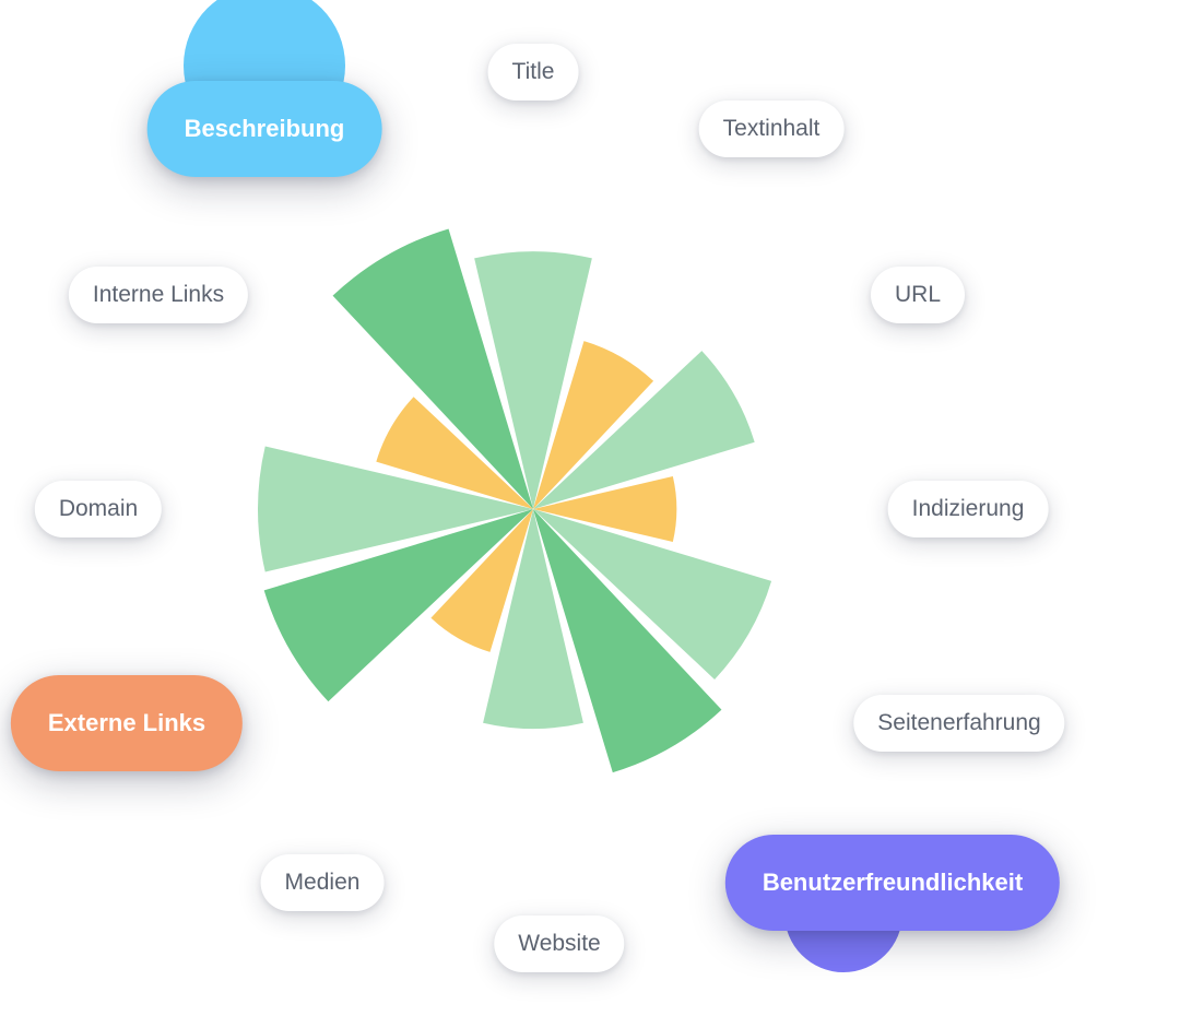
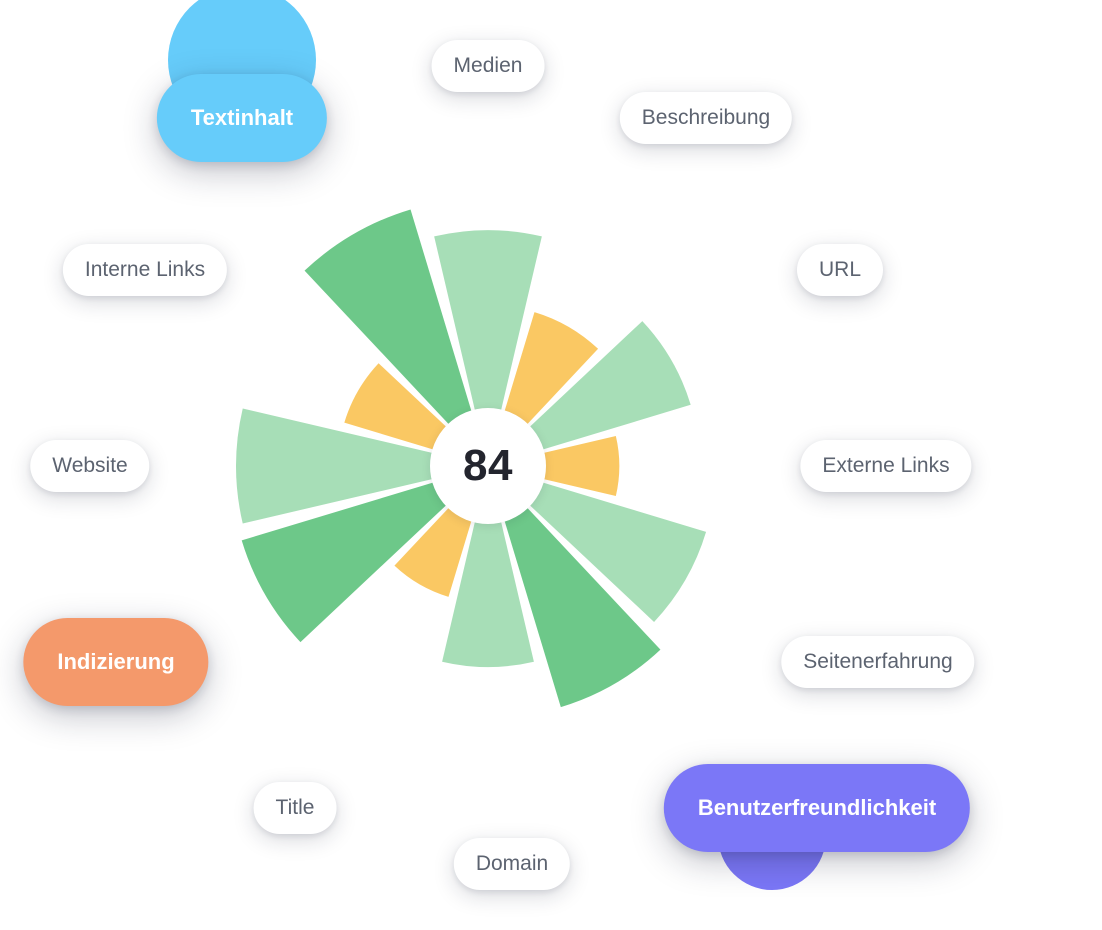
+ 84
- Title
+ Medien
- Textinhalt
+ Beschreibung
  URL
- Indizierung
+ Externe Links
  Seitenerfahrung
  Benutzerfreundlichkeit
- Website
+ Domain
- Medien
+ Title
- Externe Links
+ Indizierung
- Domain
+ Website
  Interne Links
- Beschreibung
+ Textinhalt
